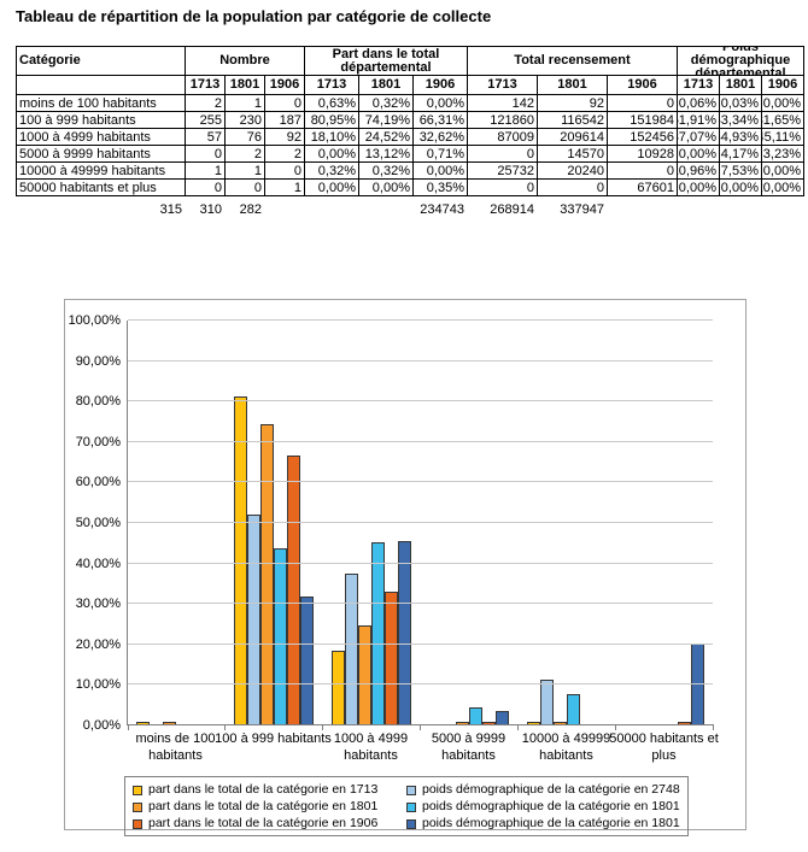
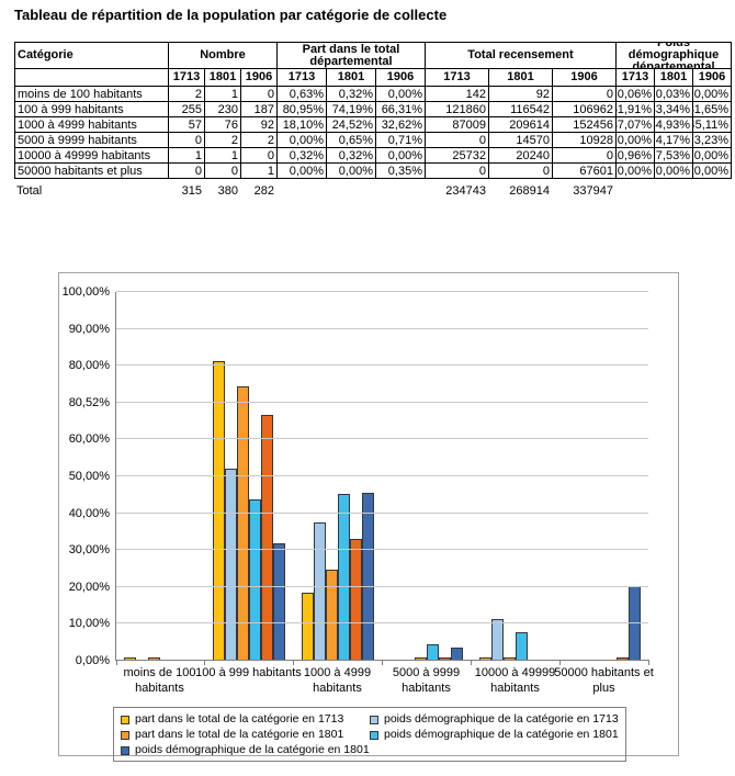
  Tableau de répartition de la population par catégorie de collecte
  Catégorie
  Nombre
  Part dans le total départemental
  Total recensement
  Poids démographique départemental
  1713
  1801
  1906
  1713
  1801
  1906
  1713
  1801
  1906
  1713
  1801
  1906
  moins de 100 habitants
  2
  1
  0
  0,63%
  0,32%
  0,00%
  142
  92
  0
  0,06%
  0,03%
  0,00%
  100 à 999 habitants
  255
  230
  187
  80,95%
  74,19%
  66,31%
  121860
  116542
- 151984
+ 106962
  1,91%
  3,34%
  1,65%
  1000 à 4999 habitants
  57
  76
  92
  18,10%
  24,52%
  32,62%
  87009
  209614
  152456
  7,07%
  4,93%
  5,11%
  5000 à 9999 habitants
  0
  2
  2
  0,00%
- 13,12%
+ 0,65%
  0,71%
  0
  14570
  10928
  0,00%
  4,17%
  3,23%
  10000 à 49999 habitants
  1
  1
  0
  0,32%
  0,32%
  0,00%
  25732
  20240
  0
  0,96%
  7,53%
  0,00%
  50000 habitants et plus
  0
  0
  1
  0,00%
  0,00%
  0,35%
  0
  0
  67601
  0,00%
  0,00%
  0,00%
+ Total
  315
- 310
+ 380
  282
  234743
  268914
  337947
  moins de 100 habitants
  100 à 999 habitants
  1000 à 4999 habitants
  5000 à 9999 habitants
  10000 à 49999 habitants
  50000 habitants et plus
  part dans le total de la catégorie en 1713
- poids démographique de la catégorie en 2748
+ poids démographique de la catégorie en 1713
  part dans le total de la catégorie en 1801
  poids démographique de la catégorie en 1801
- part dans le total de la catégorie en 1906
  poids démographique de la catégorie en 1801
  0,00%
  10,00%
  20,00%
  30,00%
  40,00%
  50,00%
  60,00%
- 70,00%
+ 80,52%
  80,00%
  90,00%
  100,00%
